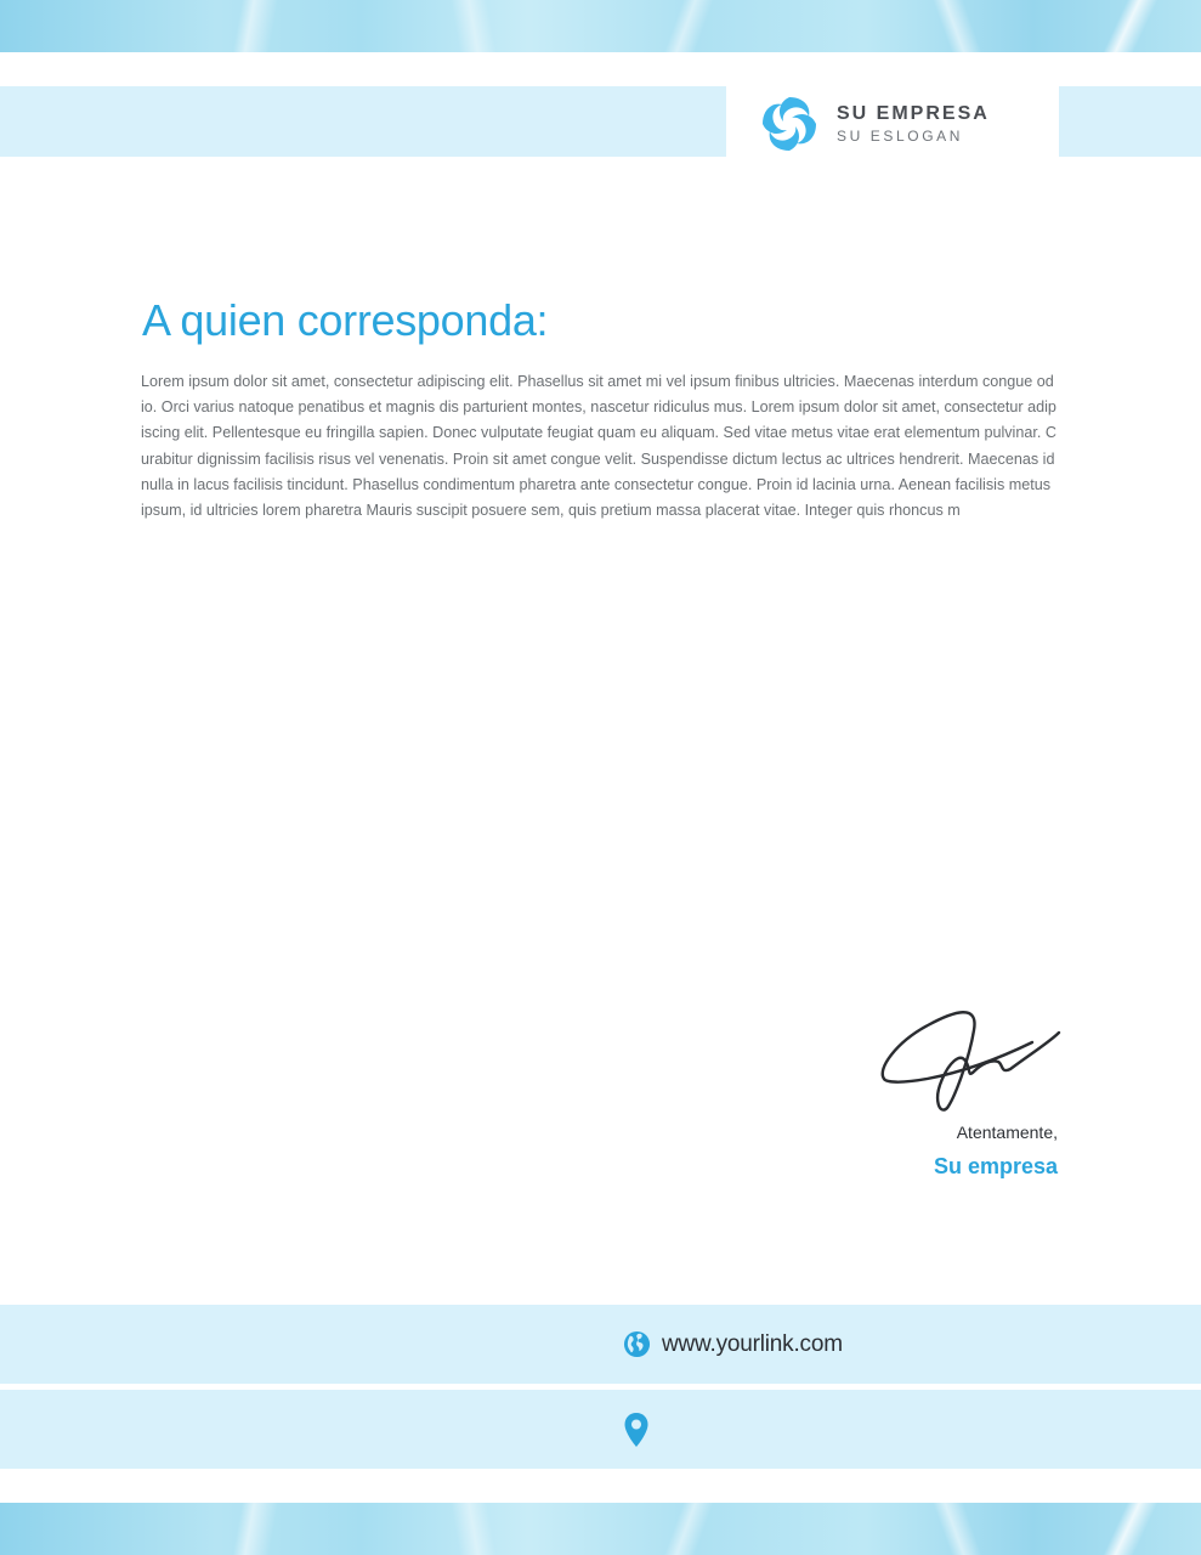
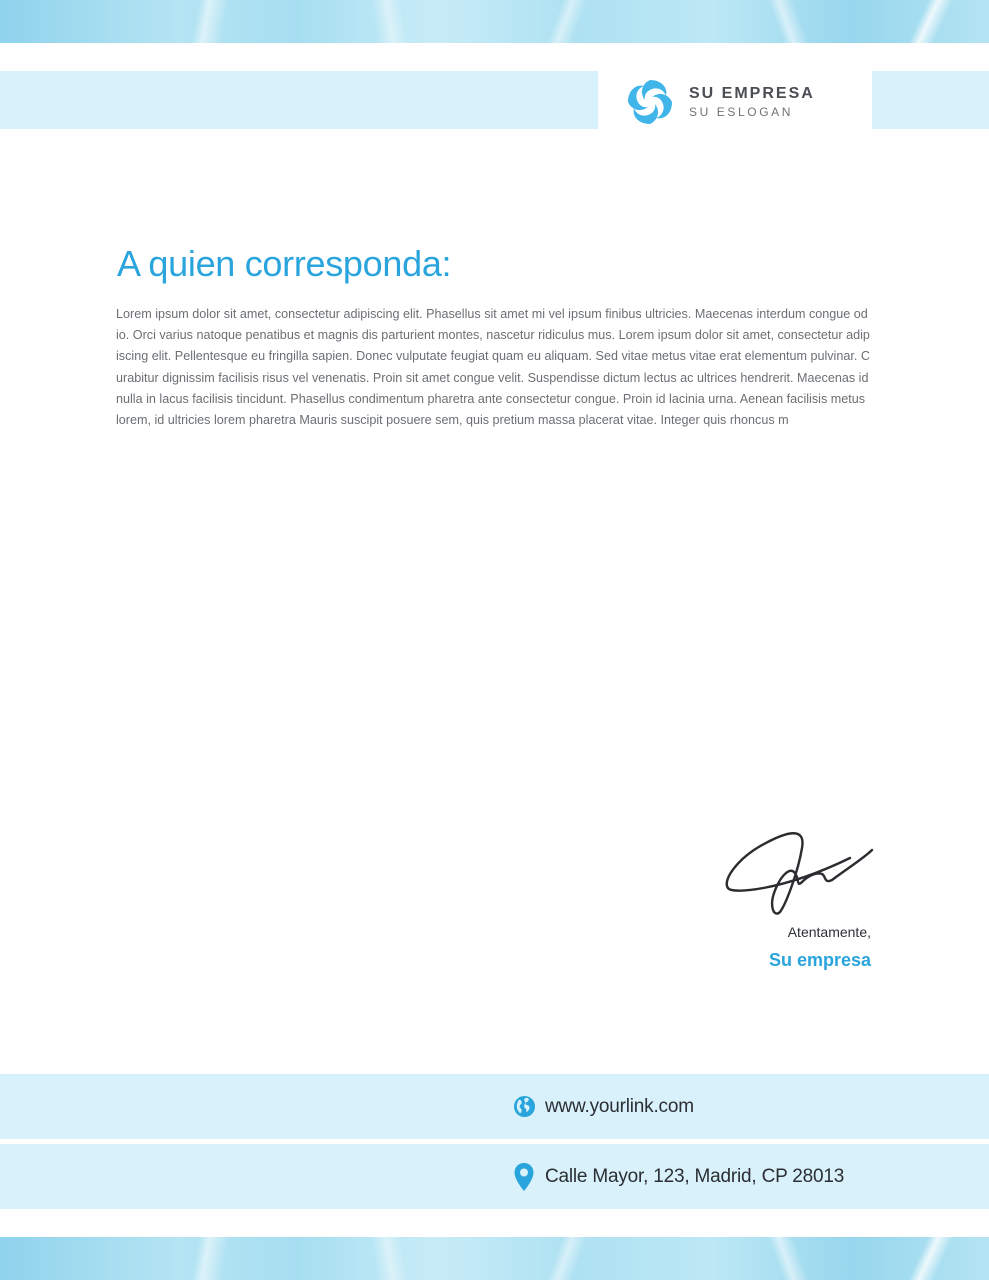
  SU EMPRESA
  SU ESLOGAN
  A quien corresponda:
- Lorem ipsum dolor sit amet, consectetur adipiscing elit. Phasellus sit amet mi vel ipsum finibus ultricies. Maecenas interdum congue odio. Orci varius natoque penatibus et magnis dis parturient montes, nascetur ridiculus mus. Lorem ipsum dolor sit amet, consectetur adipiscing elit. Pellentesque eu fringilla sapien. Donec vulputate feugiat quam eu aliquam. Sed vitae metus vitae erat elementum pulvinar. Curabitur dignissim facilisis risus vel venenatis. Proin sit amet congue velit. Suspendisse dictum lectus ac ultrices hendrerit. Maecenas id nulla in lacus facilisis tincidunt. Phasellus condimentum pharetra ante consectetur congue. Proin id lacinia urna. Aenean facilisis metus ipsum, id ultricies lorem pharetra Mauris suscipit posuere sem, quis pretium massa placerat vitae. Integer quis rhoncus m
+ Lorem ipsum dolor sit amet, consectetur adipiscing elit. Phasellus sit amet mi vel ipsum finibus ultricies. Maecenas interdum congue odio. Orci varius natoque penatibus et magnis dis parturient montes, nascetur ridiculus mus. Lorem ipsum dolor sit amet, consectetur adipiscing elit. Pellentesque eu fringilla sapien. Donec vulputate feugiat quam eu aliquam. Sed vitae metus vitae erat elementum pulvinar. Curabitur dignissim facilisis risus vel venenatis. Proin sit amet congue velit. Suspendisse dictum lectus ac ultrices hendrerit. Maecenas id nulla in lacus facilisis tincidunt. Phasellus condimentum pharetra ante consectetur congue. Proin id lacinia urna. Aenean facilisis metus lorem, id ultricies lorem pharetra Mauris suscipit posuere sem, quis pretium massa placerat vitae. Integer quis rhoncus m
  Atentamente,
  Su empresa
  www.yourlink.com
+ Calle Mayor, 123, Madrid, CP 28013
